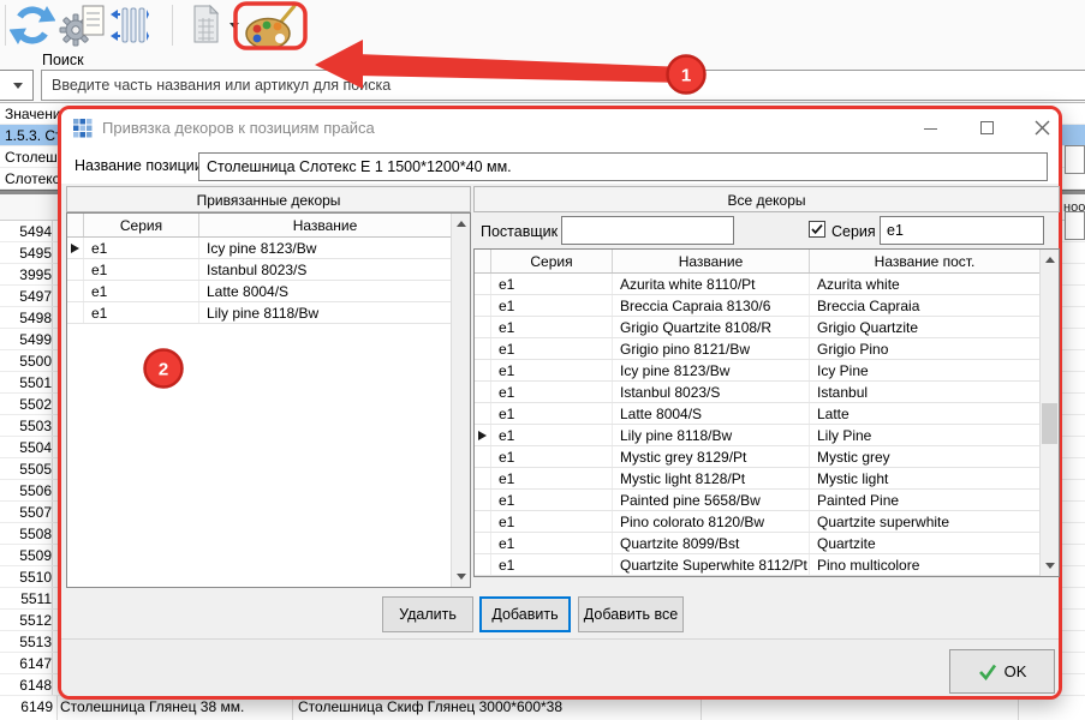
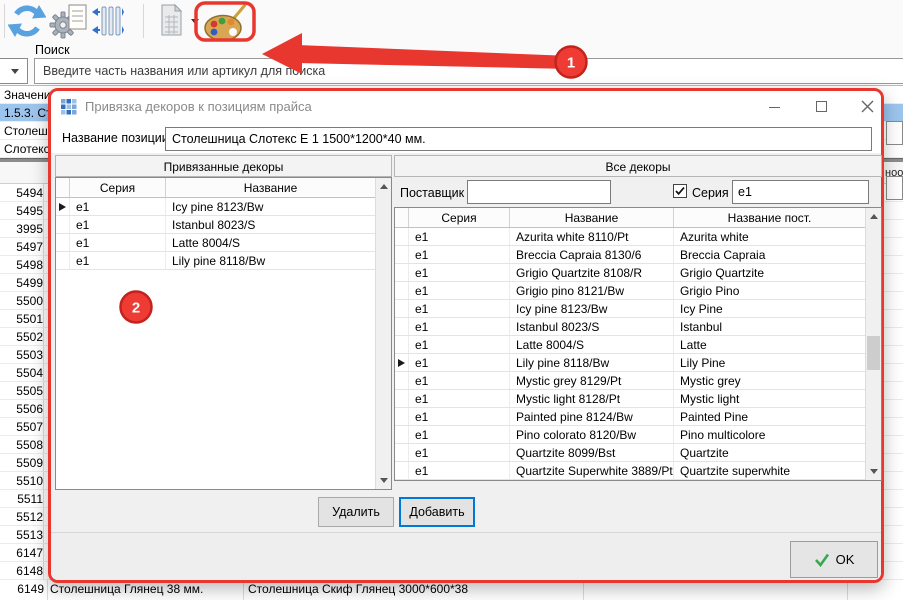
  Значени
  1.5.3. С
  Столеш
  Слотекс
  ноо
  5494
  5495
  3995
  5497
  5498
  5499
  5500
  5501
  5502
  5503
  5504
  5505
  5506
  5507
  5508
  5509
  5510
  5511
  5512
  5513
  6147
  6148
  6149
  Столешница Глянец 38 мм.
  Столешница Скиф Глянец 3000*600*38
  Поиск
  Введите часть названия или артикул для поиска
  Привязка декоров к позициям прайса
  Название позици
  Столешница Слотекс Е 1 1500*1200*40 мм.
  Привязанные декоры
  Серия
  Название
  e1
  Icy pine 8123/Bw
  e1
  Istanbul 8023/S
  e1
  Latte 8004/S
  e1
  Lily pine 8118/Bw
  Все декоры
  Поставщик
  Серия
  e1
  Серия
  Название
  Название пост.
  e1
  Azurita white 8110/Pt
  Azurita white
  e1
  Breccia Capraia 8130/6
  Breccia Capraia
  e1
  Grigio Quartzite 8108/R
  Grigio Quartzite
  e1
  Grigio pino 8121/Bw
  Grigio Pino
  e1
  Icy pine 8123/Bw
  Icy Pine
  e1
  Istanbul 8023/S
  Istanbul
  e1
  Latte 8004/S
  Latte
  e1
  Lily pine 8118/Bw
  Lily Pine
  e1
  Mystic grey 8129/Pt
  Mystic grey
  e1
  Mystic light 8128/Pt
  Mystic light
  e1
- Painted pine 5658/Bw
+ Painted pine 8124/Bw
  Painted Pine
  e1
  Pino colorato 8120/Bw
- Quartzite superwhite
+ Pino multicolore
  e1
  Quartzite 8099/Bst
  Quartzite
  e1
- Quartzite Superwhite 8112/Pt
+ Quartzite Superwhite 3889/Pt
- Pino multicolore
+ Quartzite superwhite
  Удалить
  Добавить
- Добавить все
  OK
  1
  2
